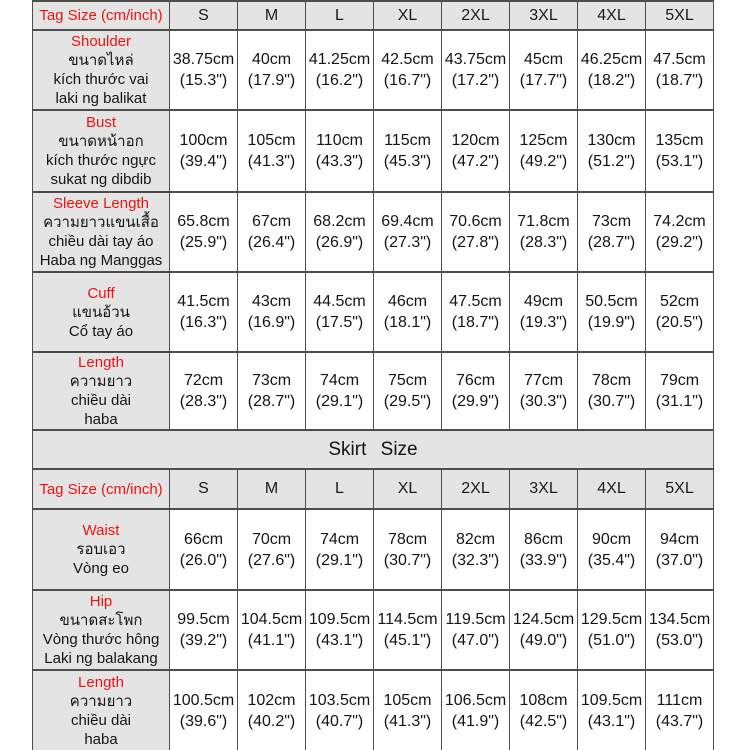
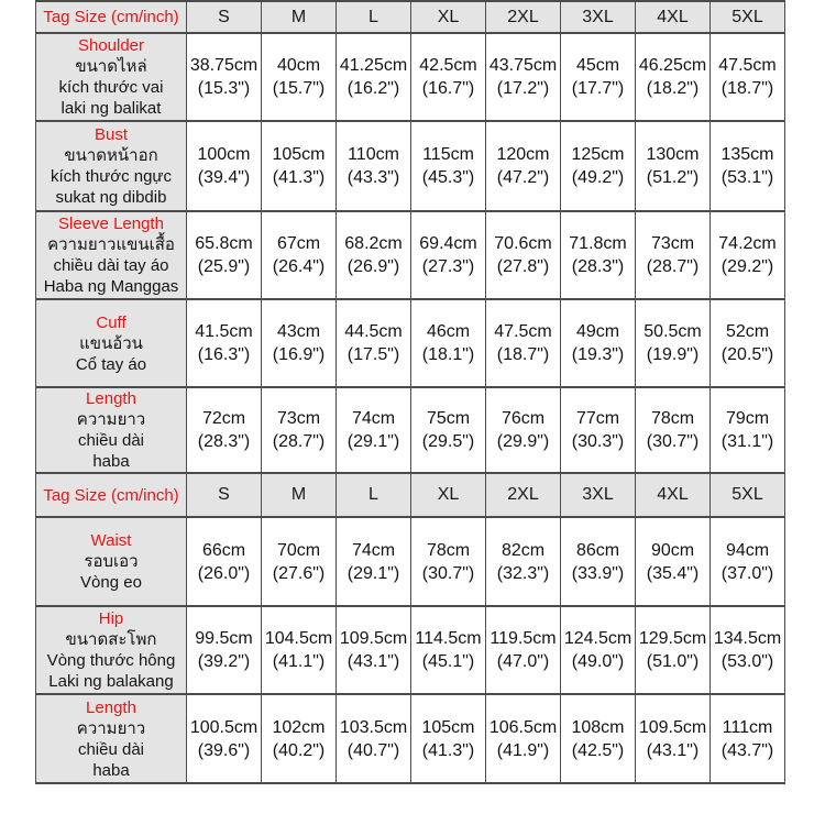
  Tag Size (cm/inch)	S	M	L	XL	2XL	3XL	4XL	5XL
- Shoulder ขนาดไหล่ kích thước vai laki ng balikat	38.75cm (15.3")	40cm (17.9")	41.25cm (16.2")	42.5cm (16.7")	43.75cm (17.2")	45cm (17.7")	46.25cm (18.2")	47.5cm (18.7")
+ Shoulder ขนาดไหล่ kích thước vai laki ng balikat	38.75cm (15.3")	40cm (15.7")	41.25cm (16.2")	42.5cm (16.7")	43.75cm (17.2")	45cm (17.7")	46.25cm (18.2")	47.5cm (18.7")
  Bust ขนาดหน้าอก kích thước ngực sukat ng dibdib	100cm (39.4")	105cm (41.3")	110cm (43.3")	115cm (45.3")	120cm (47.2")	125cm (49.2")	130cm (51.2")	135cm (53.1")
  Sleeve Length ความยาวแขนเสื้อ chiều dài tay áo Haba ng Manggas	65.8cm (25.9")	67cm (26.4")	68.2cm (26.9")	69.4cm (27.3")	70.6cm (27.8")	71.8cm (28.3")	73cm (28.7")	74.2cm (29.2")
  Cuff แขนอ้วน Cổ tay áo	41.5cm (16.3")	43cm (16.9")	44.5cm (17.5")	46cm (18.1")	47.5cm (18.7")	49cm (19.3")	50.5cm (19.9")	52cm (20.5")
  Length ความยาว chiều dài haba	72cm (28.3")	73cm (28.7")	74cm (29.1")	75cm (29.5")	76cm (29.9")	77cm (30.3")	78cm (30.7")	79cm (31.1")
- Skirt Size
  Tag Size (cm/inch)	S	M	L	XL	2XL	3XL	4XL	5XL
  Waist รอบเอว Vòng eo	66cm (26.0")	70cm (27.6")	74cm (29.1")	78cm (30.7")	82cm (32.3")	86cm (33.9")	90cm (35.4")	94cm (37.0")
  Hip ขนาดสะโพก Vòng thước hông Laki ng balakang	99.5cm (39.2")	104.5cm (41.1")	109.5cm (43.1")	114.5cm (45.1")	119.5cm (47.0")	124.5cm (49.0")	129.5cm (51.0")	134.5cm (53.0")
  Length ความยาว chiều dài haba	100.5cm (39.6")	102cm (40.2")	103.5cm (40.7")	105cm (41.3")	106.5cm (41.9")	108cm (42.5")	109.5cm (43.1")	111cm (43.7")
